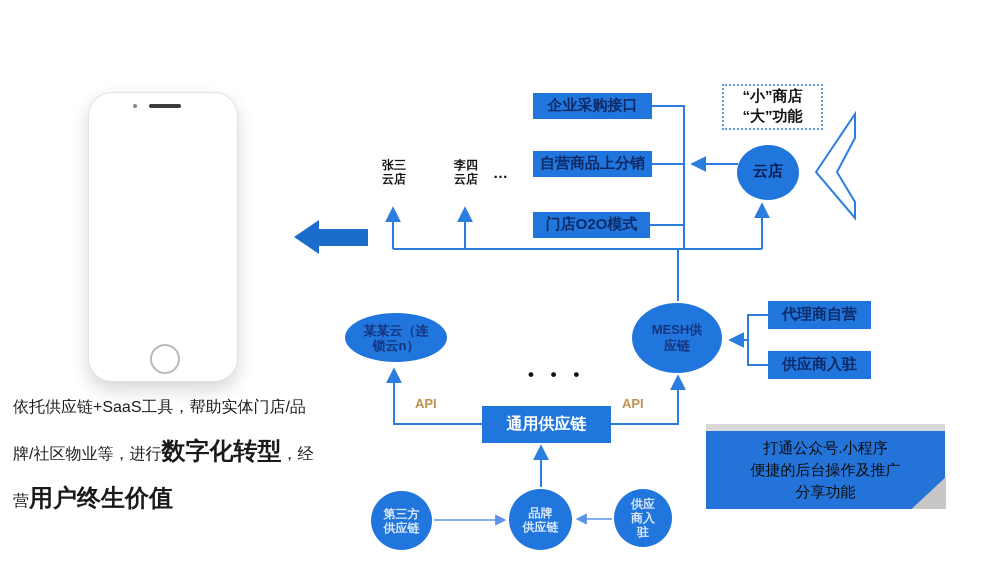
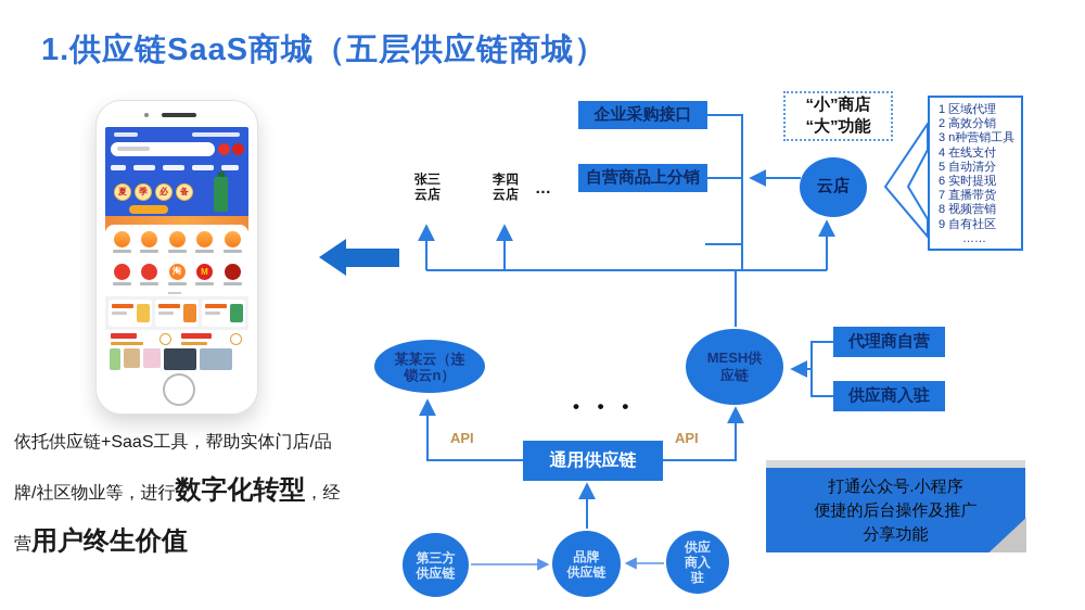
+ 1.供应链SaaS商城（五层供应链商城）
+ 夏
+ 季
+ 必
+ 备
+ 淘
+ M
  依托供应链+SaaS工具，帮助实体门店/品牌/社区物业等，进行数字化转型，经营用户终生价值
  企业采购接口
  自营商品上分销
- 门店O2O模式
  张三
  云店
  李四
  云店
  …
  “小”商店
  “大”功能
+ 1 区域代理
+ 2 高效分销
+ 3 n种营销工具
+ 4 在线支付
+ 5 自动清分
+ 6 实时提现
+ 7 直播带货
+ 8 视频营销
+ 9 自有社区
+ ……
  云店
  MESH供
  应链
  某某云（连
  锁云n）
  通用供应链
  API
  API
  • • •
  代理商自营
  供应商入驻
  第三方
  供应链
  品牌
  供应链
  供应
  商入
  驻
  打通公众号.小程序
  便捷的后台操作及推广
  分享功能
